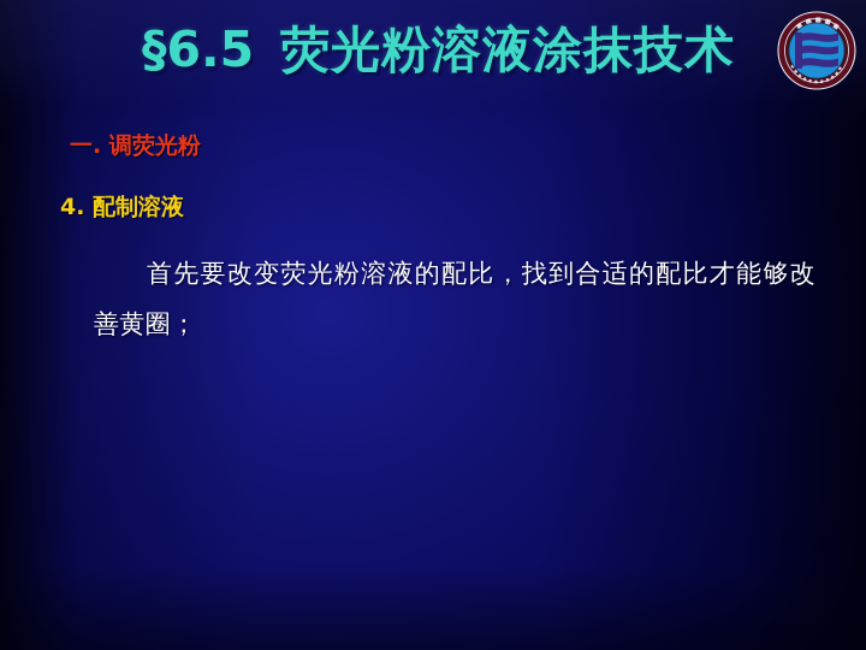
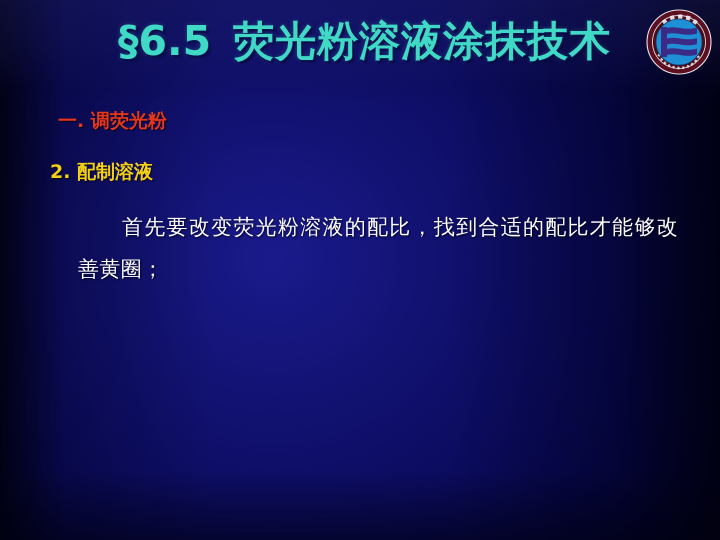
  §6.5 荧光粉溶液涂抹技术
  一. 调荧光粉
- 4. 配制溶液
+ 2. 配制溶液
  首先要改变荧光粉溶液的配比，找到合适的配比才能够改善黄圈；
